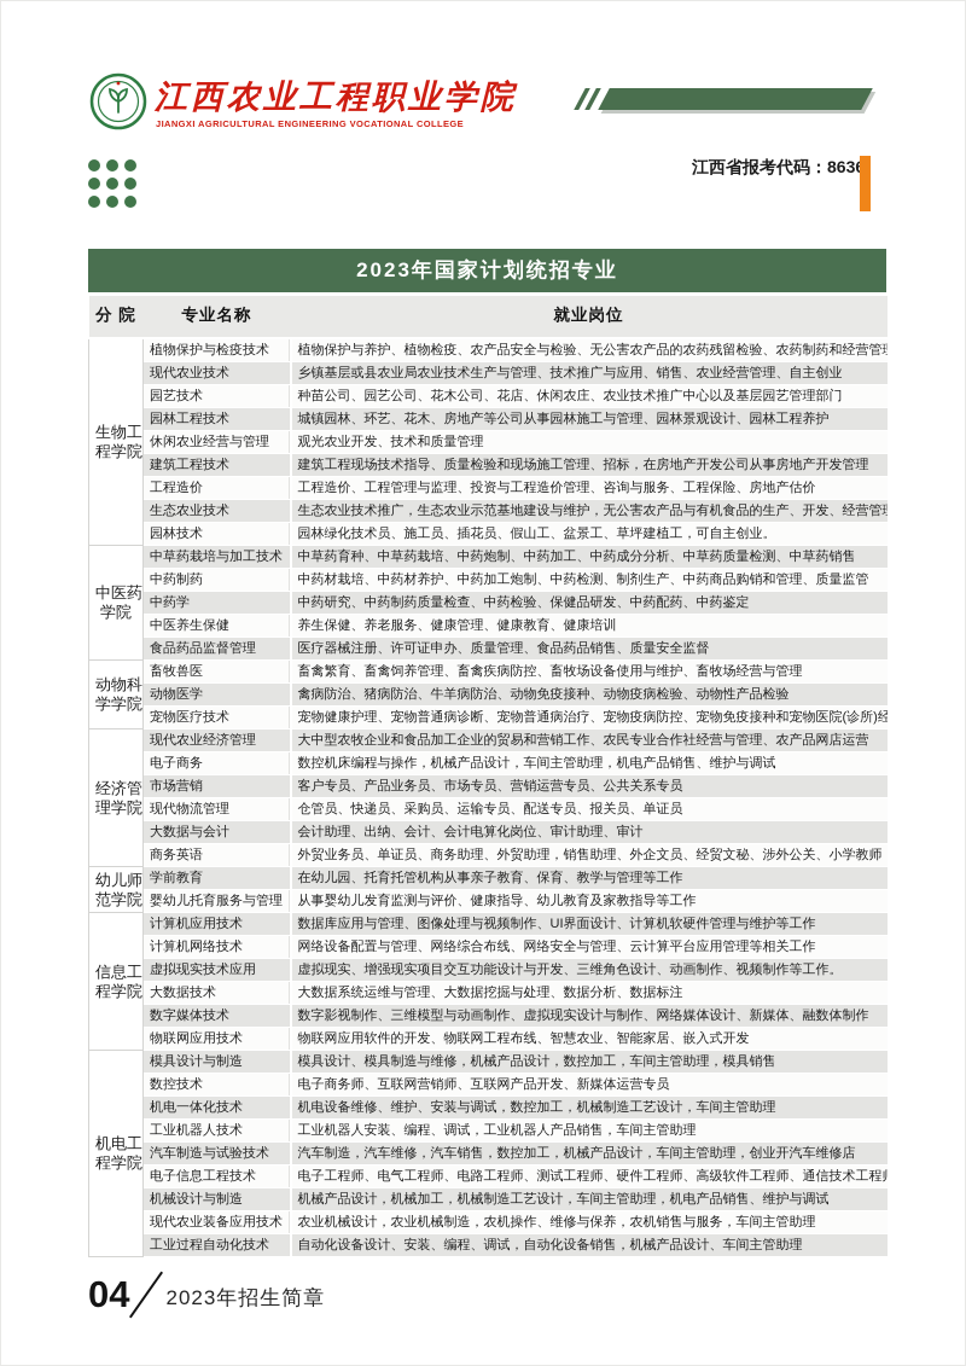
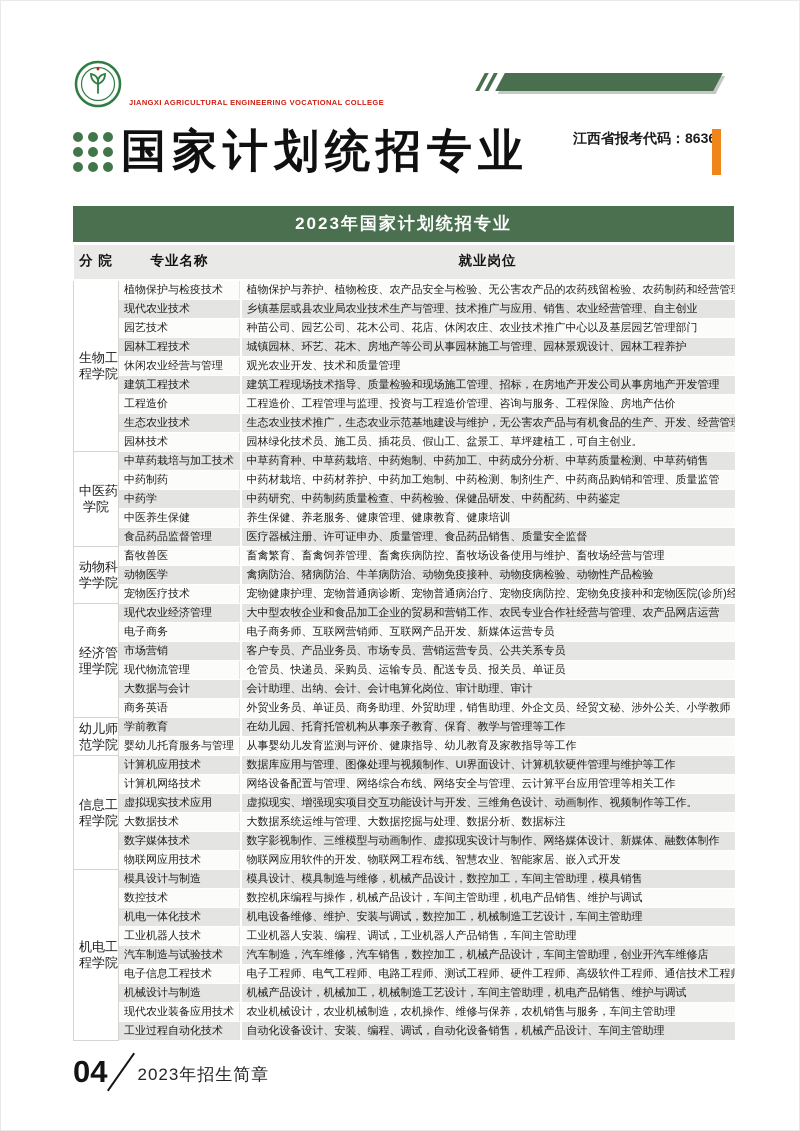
- 江西农业工程职业学院
  JIANGXI AGRICULTURAL ENGINEERING VOCATIONAL COLLEGE
+ 国家计划统招专业
  江西省报考代码：863
  2023年国家计划统招专业
  分 院	专业名称	就业岗位
  生物工程学院	植物保护与检疫技术	植物保护与养护、植物检疫、农产品安全与检验、无公害农产品的农药残留检验、农药制药和经营管
  现代农业技术	乡镇基层或县农业局农业技术生产与管理、技术推广与应用、销售、农业经营管理、自主创业
  园艺技术	种苗公司、园艺公司、花木公司、花店、休闲农庄、农业技术推广中心以及基层园艺管理部门
  园林工程技术	城镇园林、环艺、花木、房地产等公司从事园林施工与管理、园林景观设计、园林工程养护
  休闲农业经营与管理	观光农业开发、技术和质量管理
  建筑工程技术	建筑工程现场技术指导、质量检验和现场施工管理、招标，在房地产开发公司从事房地产开发管理
  工程造价	工程造价、工程管理与监理、投资与工程造价管理、咨询与服务、工程保险、房地产估价
  生态农业技术	生态农业技术推广，生态农业示范基地建设与维护，无公害农产品与有机食品的生产、开发、经营管
  园林技术	园林绿化技术员、施工员、插花员、假山工、盆景工、草坪建植工，可自主创业。
  中医药学院	中草药栽培与加工技术	中草药育种、中草药栽培、中药炮制、中药加工、中药成分分析、中草药质量检测、中草药销售
  中药制药	中药材栽培、中药材养护、中药加工炮制、中药检测、制剂生产、中药商品购销和管理、质量监管
  中药学	中药研究、中药制药质量检查、中药检验、保健品研发、中药配药、中药鉴定
  中医养生保健	养生保健、养老服务、健康管理、健康教育、健康培训
  食品药品监督管理	医疗器械注册、许可证申办、质量管理、食品药品销售、质量安全监督
  动物科学学院	畜牧兽医	畜禽繁育、畜禽饲养管理、畜禽疾病防控、畜牧场设备使用与维护、畜牧场经营与管理
  动物医学	禽病防治、猪病防治、牛羊病防治、动物免疫接种、动物疫病检验、动物性产品检验
  宠物医疗技术	宠物健康护理、宠物普通病诊断、宠物普通病治疗、宠物疫病防控、宠物免疫接种和宠物医院(诊所)经
  经济管理学院	现代农业经济管理	大中型农牧企业和食品加工企业的贸易和营销工作、农民专业合作社经营与管理、农产品网店运营
- 电子商务	数控机床编程与操作，机械产品设计，车间主管助理，机电产品销售、维护与调试
+ 电子商务	电子商务师、互联网营销师、互联网产品开发、新媒体运营专员
  市场营销	客户专员、产品业务员、市场专员、营销运营专员、公共关系专员
  现代物流管理	仓管员、快递员、采购员、运输专员、配送专员、报关员、单证员
  大数据与会计	会计助理、出纳、会计、会计电算化岗位、审计助理、审计
  商务英语	外贸业务员、单证员、商务助理、外贸助理，销售助理、外企文员、经贸文秘、涉外公关、小学教师
  幼儿师范学院	学前教育	在幼儿园、托育托管机构从事亲子教育、保育、教学与管理等工作
  婴幼儿托育服务与管理	从事婴幼儿发育监测与评价、健康指导、幼儿教育及家教指导等工作
  信息工程学院	计算机应用技术	数据库应用与管理、图像处理与视频制作、UI界面设计、计算机软硬件管理与维护等工作
  计算机网络技术	网络设备配置与管理、网络综合布线、网络安全与管理、云计算平台应用管理等相关工作
  虚拟现实技术应用	虚拟现实、增强现实项目交互功能设计与开发、三维角色设计、动画制作、视频制作等工作。
  大数据技术	大数据系统运维与管理、大数据挖掘与处理、数据分析、数据标注
  数字媒体技术	数字影视制作、三维模型与动画制作、虚拟现实设计与制作、网络媒体设计、新媒体、融数体制作
  物联网应用技术	物联网应用软件的开发、物联网工程布线、智慧农业、智能家居、嵌入式开发
  机电工程学院	模具设计与制造	模具设计、模具制造与维修，机械产品设计，数控加工，车间主管助理，模具销售
- 数控技术	电子商务师、互联网营销师、互联网产品开发、新媒体运营专员
+ 数控技术	数控机床编程与操作，机械产品设计，车间主管助理，机电产品销售、维护与调试
  机电一体化技术	机电设备维修、维护、安装与调试，数控加工，机械制造工艺设计，车间主管助理
  工业机器人技术	工业机器人安装、编程、调试，工业机器人产品销售，车间主管助理
  汽车制造与试验技术	汽车制造，汽车维修，汽车销售，数控加工，机械产品设计，车间主管助理，创业开汽车维修店
  电子信息工程技术	电子工程师、电气工程师、电路工程师、测试工程师、硬件工程师、高级软件工程师、通信技术工程
  机械设计与制造	机械产品设计，机械加工，机械制造工艺设计，车间主管助理，机电产品销售、维护与调试
  现代农业装备应用技术	农业机械设计，农业机械制造，农机操作、维修与保养，农机销售与服务，车间主管助理
  工业过程自动化技术	自动化设备设计、安装、编程、调试，自动化设备销售，机械产品设计、车间主管助理
  04
  2023年招生简章
